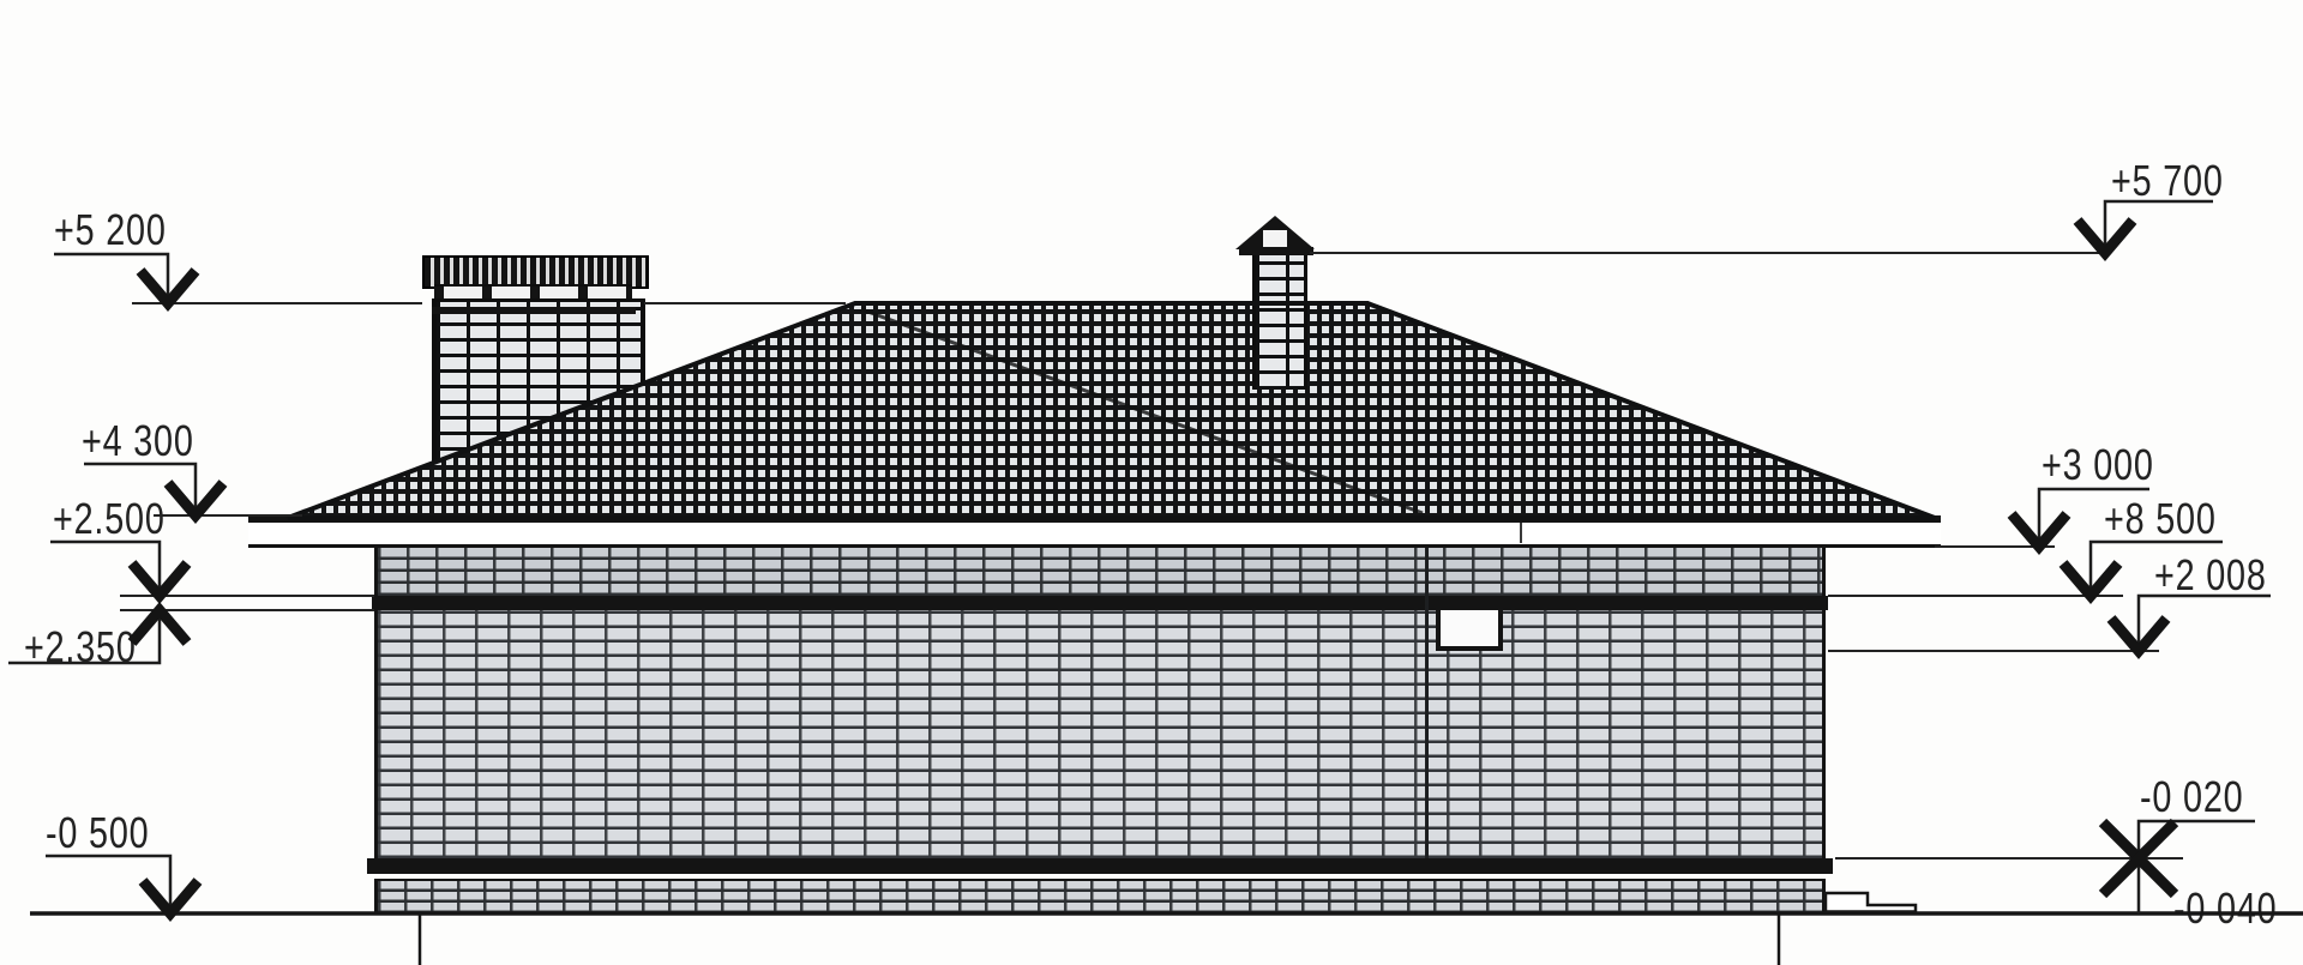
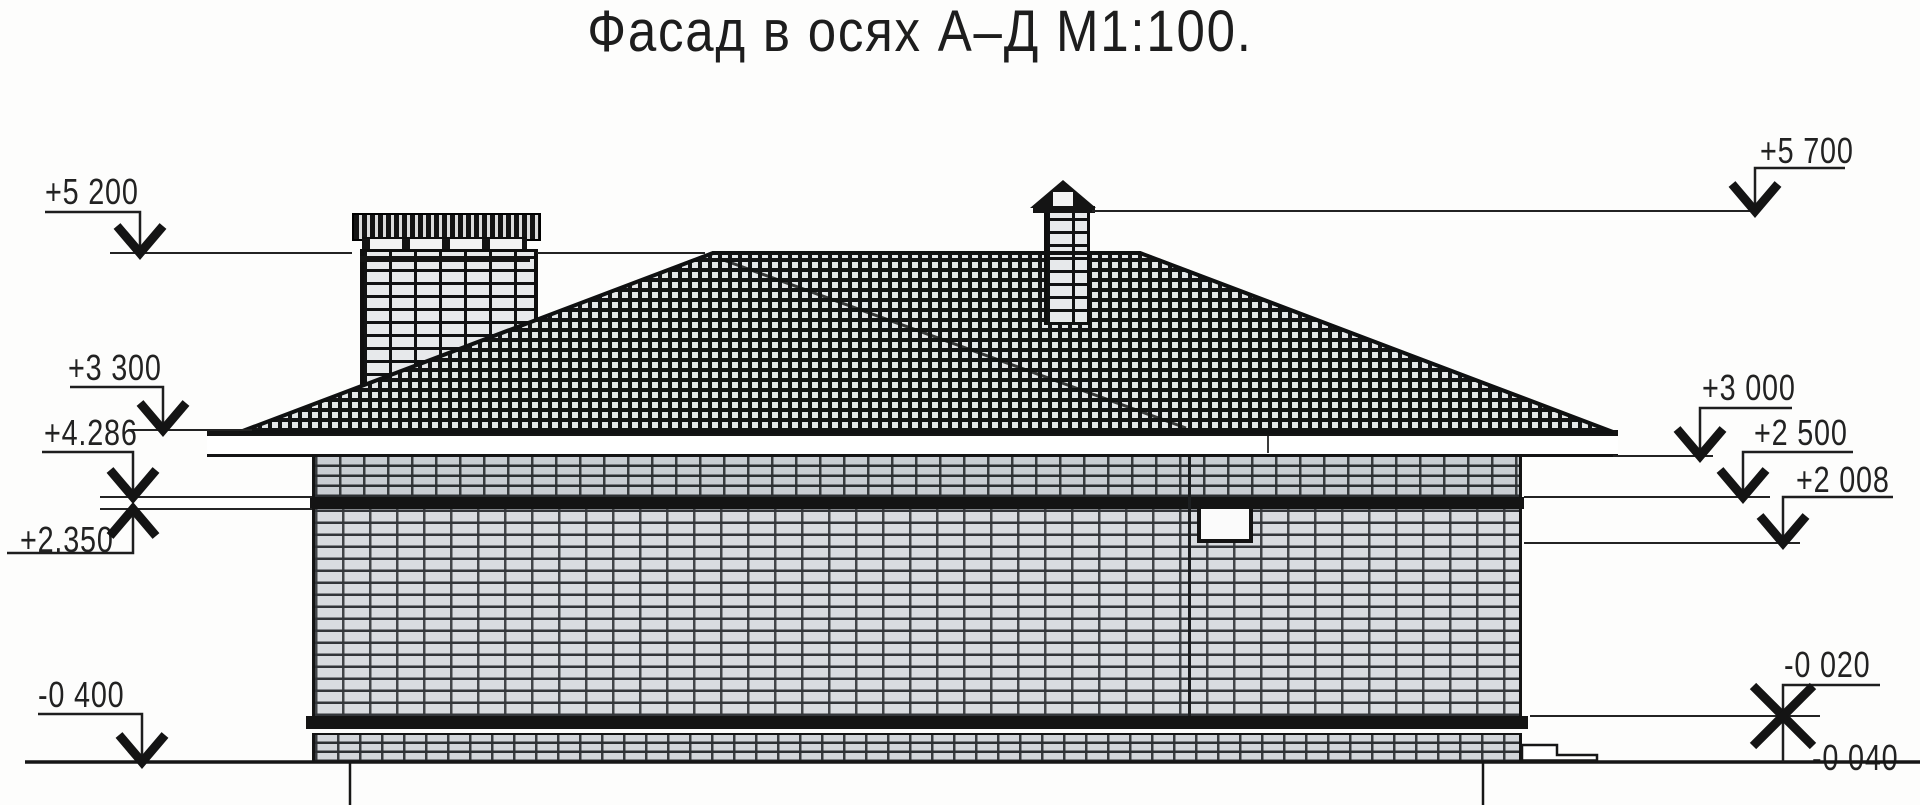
+ Фасад в осях А–Д М1:100.
  +5 200
- +4 300
+ +3 300
- +2.500
+ +4.286
  +2.350
- -0 500
+ -0 400
  +5 700
  +3 000
- +8 500
+ +2 500
  +2 008
  -0 020
  -0 040
